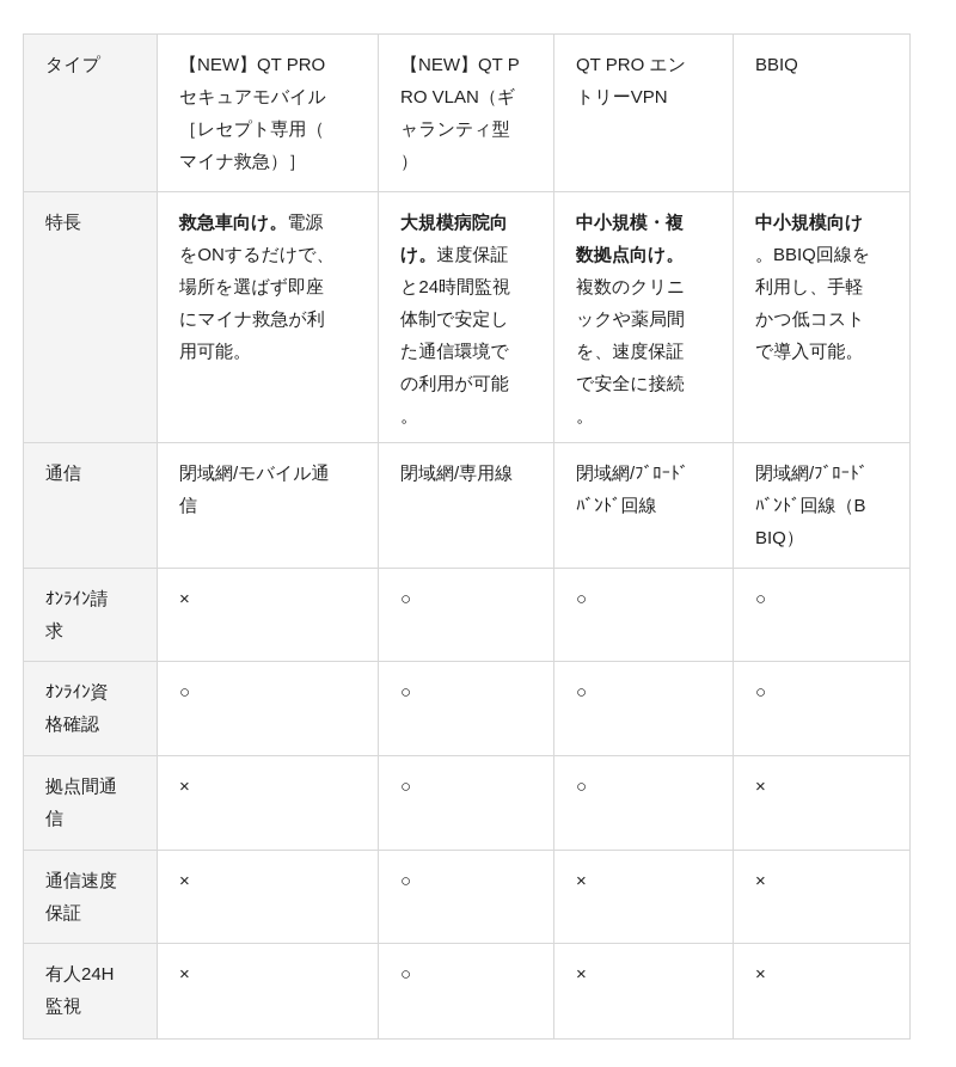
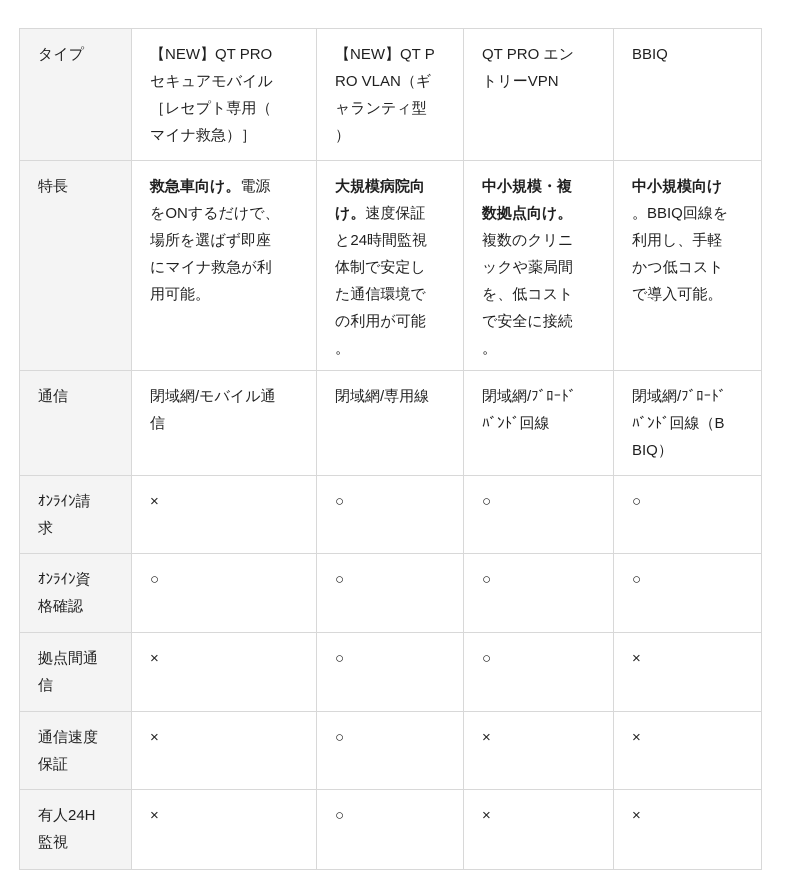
  タイプ	【NEW】QT PRO セキュアモバイル ［レセプト専用（ マイナ救急）］	【NEW】QT P RO VLAN（ギ ャランティ型 ）	QT PRO エン トリーVPN	BBIQ
- 特長	救急車向け。電源 をONするだけで、 場所を選ばず即座 にマイナ救急が利 用可能。	大規模病院向 け。速度保証 と24時間監視 体制で安定し た通信環境で の利用が可能 。	中小規模・複 数拠点向け。 複数のクリニ ックや薬局間 を、速度保証 で安全に接続 。	中小規模向け 。BBIQ回線を 利用し、手軽 かつ低コスト で導入可能。
+ 特長	救急車向け。電源 をONするだけで、 場所を選ばず即座 にマイナ救急が利 用可能。	大規模病院向 け。速度保証 と24時間監視 体制で安定し た通信環境で の利用が可能 。	中小規模・複 数拠点向け。 複数のクリニ ックや薬局間 を、低コスト で安全に接続 。	中小規模向け 。BBIQ回線を 利用し、手軽 かつ低コスト で導入可能。
  通信	閉域網/モバイル通 信	閉域網/専用線	閉域網/ﾌﾞﾛｰﾄﾞ ﾊﾞﾝﾄﾞ回線	閉域網/ﾌﾞﾛｰﾄﾞ ﾊﾞﾝﾄﾞ回線（B BIQ）
  ｵﾝﾗｲﾝ請 求	×	○	○	○
  ｵﾝﾗｲﾝ資 格確認	○	○	○	○
  拠点間通 信	×	○	○	×
  通信速度 保証	×	○	×	×
  有人24H 監視	×	○	×	×
